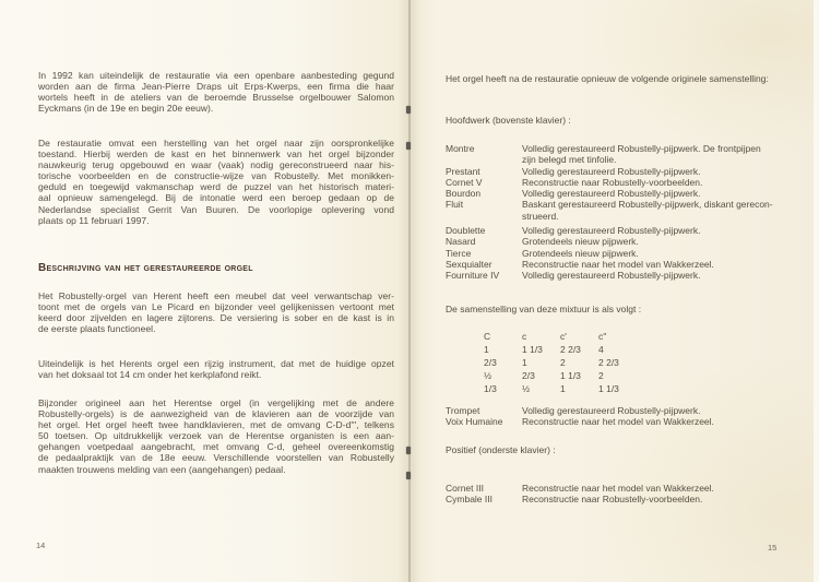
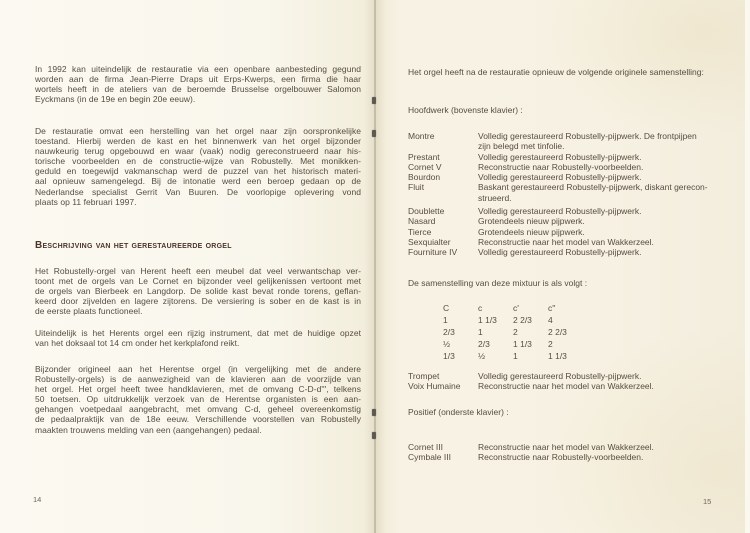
  In 1992 kan uiteindelijk de restauratie via een openbare aanbesteding gegund
  worden aan de firma Jean-Pierre Draps uit Erps-Kwerps, een firma die haar
  wortels heeft in de ateliers van de beroemde Brusselse orgelbouwer Salomon
  Eyckmans (in de 19e en begin 20e eeuw).
  De restauratie omvat een herstelling van het orgel naar zijn oorspronkelijke
  toestand. Hierbij werden de kast en het binnenwerk van het orgel bijzonder
  nauwkeurig terug opgebouwd en waar (vaak) nodig gereconstrueerd naar his-
  torische voorbeelden en de constructie-wijze van Robustelly. Met monikken-
  geduld en toegewijd vakmanschap werd de puzzel van het historisch materi-
  aal opnieuw samengelegd. Bij de intonatie werd een beroep gedaan op de
  Nederlandse specialist Gerrit Van Buuren. De voorlopige oplevering vond
  plaats op 11 februari 1997.
  Beschrijving van het gerestaureerde orgel
  Het Robustelly-orgel van Herent heeft een meubel dat veel verwantschap ver-
- toont met de orgels van Le Picard en bijzonder veel gelijkenissen vertoont met
+ toont met de orgels van Le Cornet en bijzonder veel gelijkenissen vertoont met
+ de orgels van Bierbeek en Langdorp. De solide kast bevat ronde torens, geflan-
  keerd door zijvelden en lagere zijtorens. De versiering is sober en de kast is in
  de eerste plaats functioneel.
  Uiteindelijk is het Herents orgel een rijzig instrument, dat met de huidige opzet
  van het doksaal tot 14 cm onder het kerkplafond reikt.
  Bijzonder origineel aan het Herentse orgel (in vergelijking met de andere
  Robustelly-orgels) is de aanwezigheid van de klavieren aan de voorzijde van
  het orgel. Het orgel heeft twee handklavieren, met de omvang C-D-d''', telkens
  50 toetsen. Op uitdrukkelijk verzoek van de Herentse organisten is een aan-
  gehangen voetpedaal aangebracht, met omvang C-d, geheel overeenkomstig
  de pedaalpraktijk van de 18e eeuw. Verschillende voorstellen van Robustelly
  maakten trouwens melding van een (aangehangen) pedaal.
  14
  Het orgel heeft na de restauratie opnieuw de volgende originele samenstelling:
  Hoofdwerk (bovenste klavier) :
  Montre
  Volledig gerestaureerd Robustelly-pijpwerk. De frontpijpen
  zijn belegd met tinfolie.
  Prestant
  Volledig gerestaureerd Robustelly-pijpwerk.
  Cornet V
  Reconstructie naar Robustelly-voorbeelden.
  Bourdon
  Volledig gerestaureerd Robustelly-pijpwerk.
  Fluit
  Baskant gerestaureerd Robustelly-pijpwerk, diskant gerecon-
  strueerd.
  Doublette
  Volledig gerestaureerd Robustelly-pijpwerk.
  Nasard
  Grotendeels nieuw pijpwerk.
  Tierce
  Grotendeels nieuw pijpwerk.
  Sexquialter
  Reconstructie naar het model van Wakkerzeel.
  Fourniture IV
  Volledig gerestaureerd Robustelly-pijpwerk.
  De samenstelling van deze mixtuur is als volgt :
  C
  c
  c'
  c''
  1
  1 1/3
  2 2/3
  4
  2/3
  1
  2
  2 2/3
  ½
  2/3
  1 1/3
  2
  1/3
  ½
  1
  1 1/3
  Trompet
  Volledig gerestaureerd Robustelly-pijpwerk.
  Voix Humaine
  Reconstructie naar het model van Wakkerzeel.
  Positief (onderste klavier) :
  Cornet III
  Reconstructie naar het model van Wakkerzeel.
  Cymbale III
  Reconstructie naar Robustelly-voorbeelden.
  15
